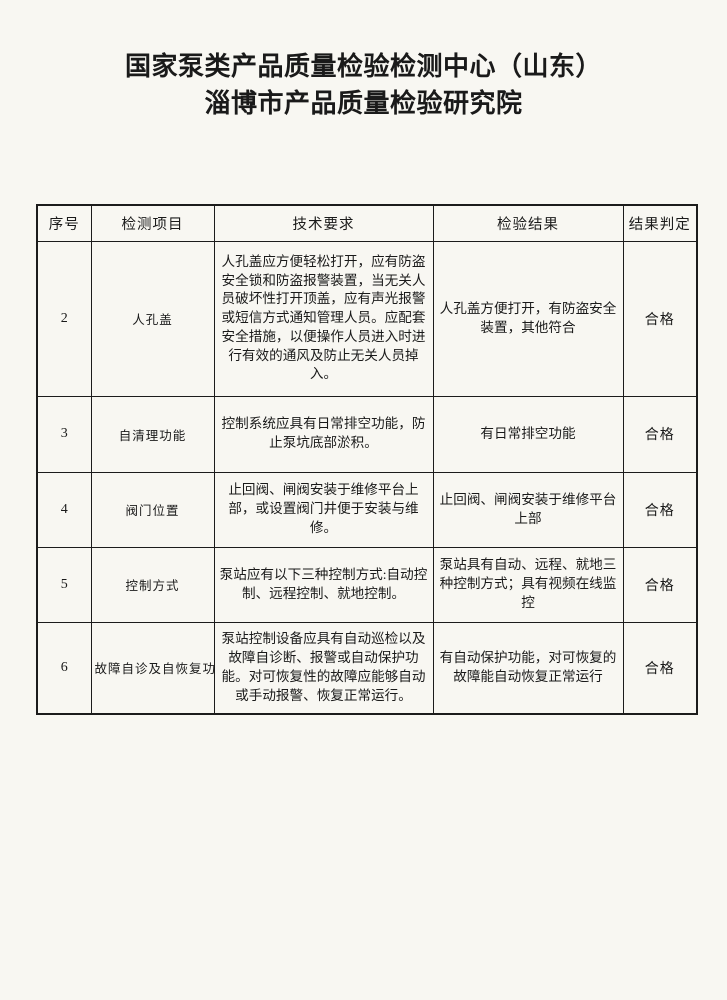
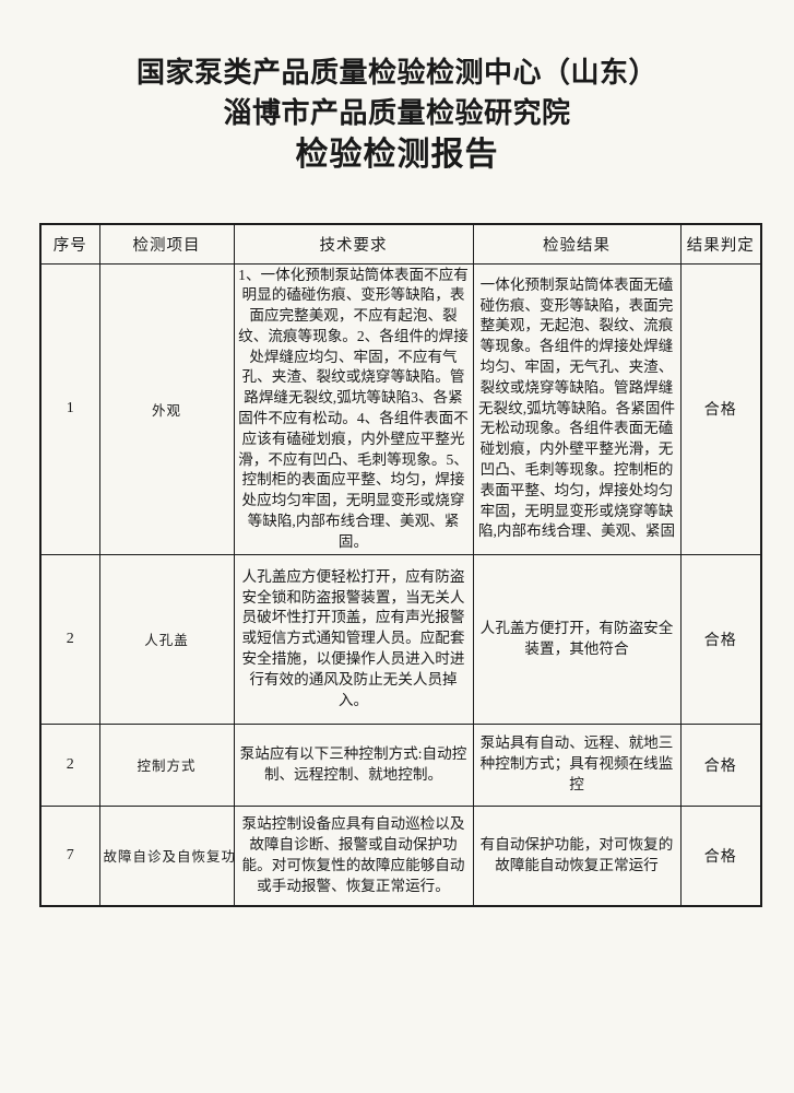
  国家泵类产品质量检验检测中心（山东）
  淄博市产品质量检验研究院
+ 检验检测报告
  序号	检测项目	技术要求	检验结果	结果判定
+ 1	外观	1、一体化预制泵站筒体表面不应有明显的磕碰伤痕、变形等缺陷，表面应完整美观，不应有起泡、裂纹、流痕等现象。2、各组件的焊接处焊缝应均匀、牢固，不应有气孔、夹渣、裂纹或烧穿等缺陷。管路焊缝无裂纹,弧坑等缺陷3、各紧固件不应有松动。4、各组件表面不应该有磕碰划痕，内外壁应平整光滑，不应有凹凸、毛刺等现象。5、控制柜的表面应平整、均匀，焊接处应均匀牢固，无明显变形或烧穿等缺陷,内部布线合理、美观、紧固。	一体化预制泵站筒体表面无磕碰伤痕、变形等缺陷，表面完整美观，无起泡、裂纹、流痕等现象。各组件的焊接处焊缝均匀、牢固，无气孔、夹渣、裂纹或烧穿等缺陷。管路焊缝无裂纹,弧坑等缺陷。各紧固件无松动现象。各组件表面无磕碰划痕，内外壁平整光滑，无凹凸、毛刺等现象。控制柜的表面平整、均匀，焊接处均匀牢固，无明显变形或烧穿等缺陷,内部布线合理、美观、紧固	合格
  2	人孔盖	人孔盖应方便轻松打开，应有防盗安全锁和防盗报警装置，当无关人员破坏性打开顶盖，应有声光报警或短信方式通知管理人员。应配套安全措施，以便操作人员进入时进行有效的通风及防止无关人员掉入。	人孔盖方便打开，有防盗安全装置，其他符合	合格
- 3	自清理功能	控制系统应具有日常排空功能，防止泵坑底部淤积。	有日常排空功能	合格
- 4	阀门位置	止回阀、闸阀安装于维修平台上部，或设置阀门井便于安装与维修。	止回阀、闸阀安装于维修平台上部	合格
- 5	控制方式	泵站应有以下三种控制方式:自动控制、远程控制、就地控制。	泵站具有自动、远程、就地三种控制方式；具有视频在线监控	合格
+ 2	控制方式	泵站应有以下三种控制方式:自动控制、远程控制、就地控制。	泵站具有自动、远程、就地三种控制方式；具有视频在线监控	合格
- 6	故障自诊及自恢复功	泵站控制设备应具有自动巡检以及故障自诊断、报警或自动保护功能。对可恢复性的故障应能够自动或手动报警、恢复正常运行。	有自动保护功能，对可恢复的故障能自动恢复正常运行	合格
+ 7	故障自诊及自恢复功	泵站控制设备应具有自动巡检以及故障自诊断、报警或自动保护功能。对可恢复性的故障应能够自动或手动报警、恢复正常运行。	有自动保护功能，对可恢复的故障能自动恢复正常运行	合格
